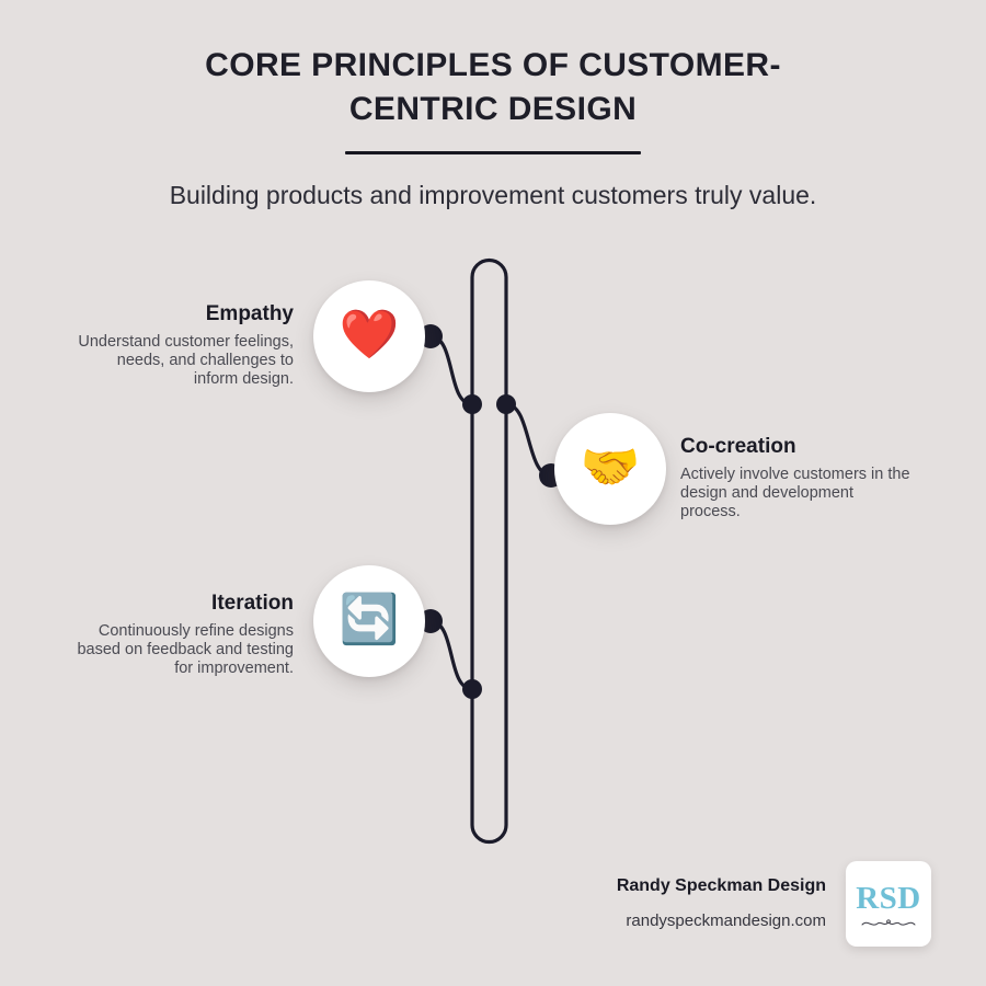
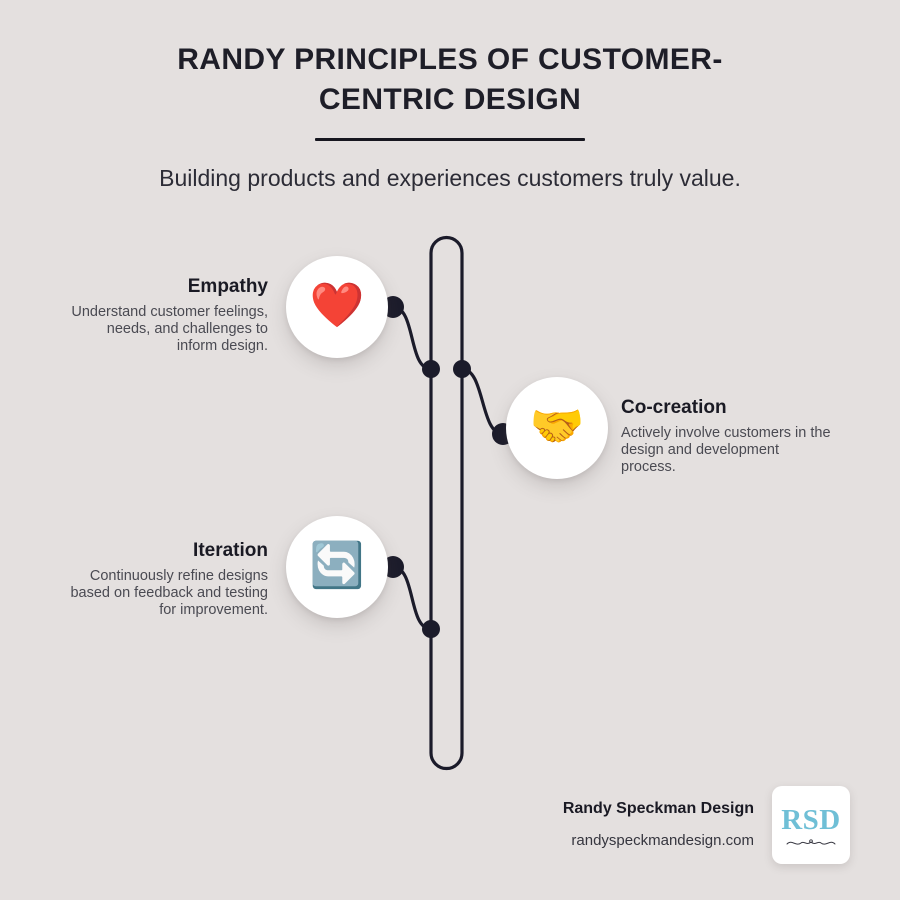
- CORE PRINCIPLES OF CUSTOMER-CENTRIC DESIGN
+ RANDY PRINCIPLES OF CUSTOMER-CENTRIC DESIGN
- Building products and improvement customers truly value.
+ Building products and experiences customers truly value.
  ❤️
  🤝
  🔄
  Empathy
  Understand customer feelings, needs, and challenges to inform design.
  Co-creation
  Actively involve customers in the design and development process.
  Iteration
  Continuously refine designs based on feedback and testing for improvement.
  Randy Speckman Design
  randyspeckmandesign.com
  RSD
